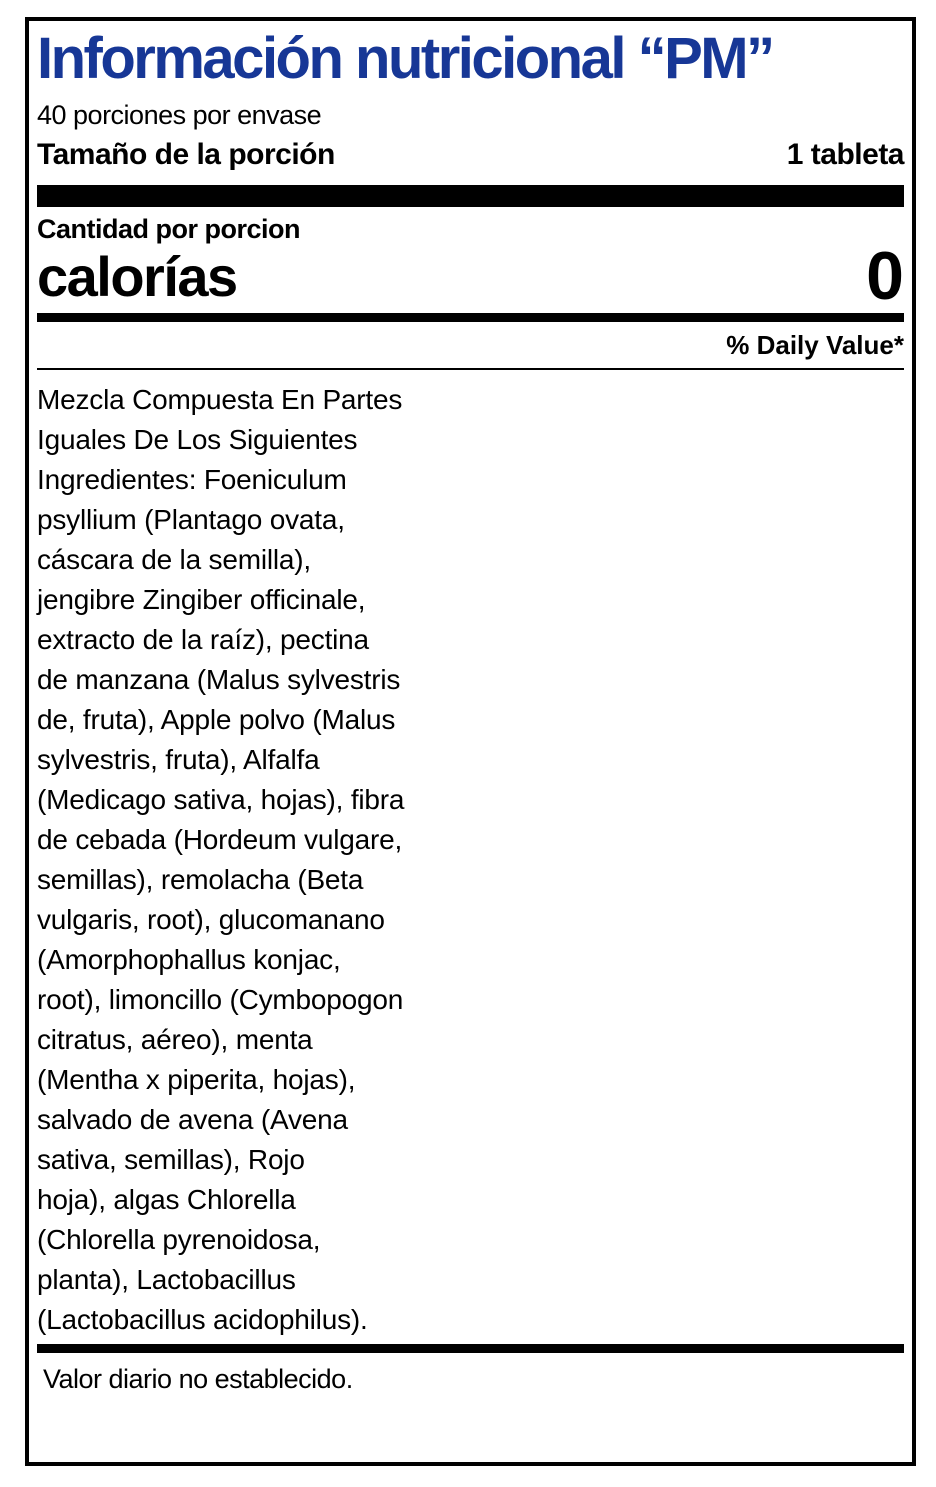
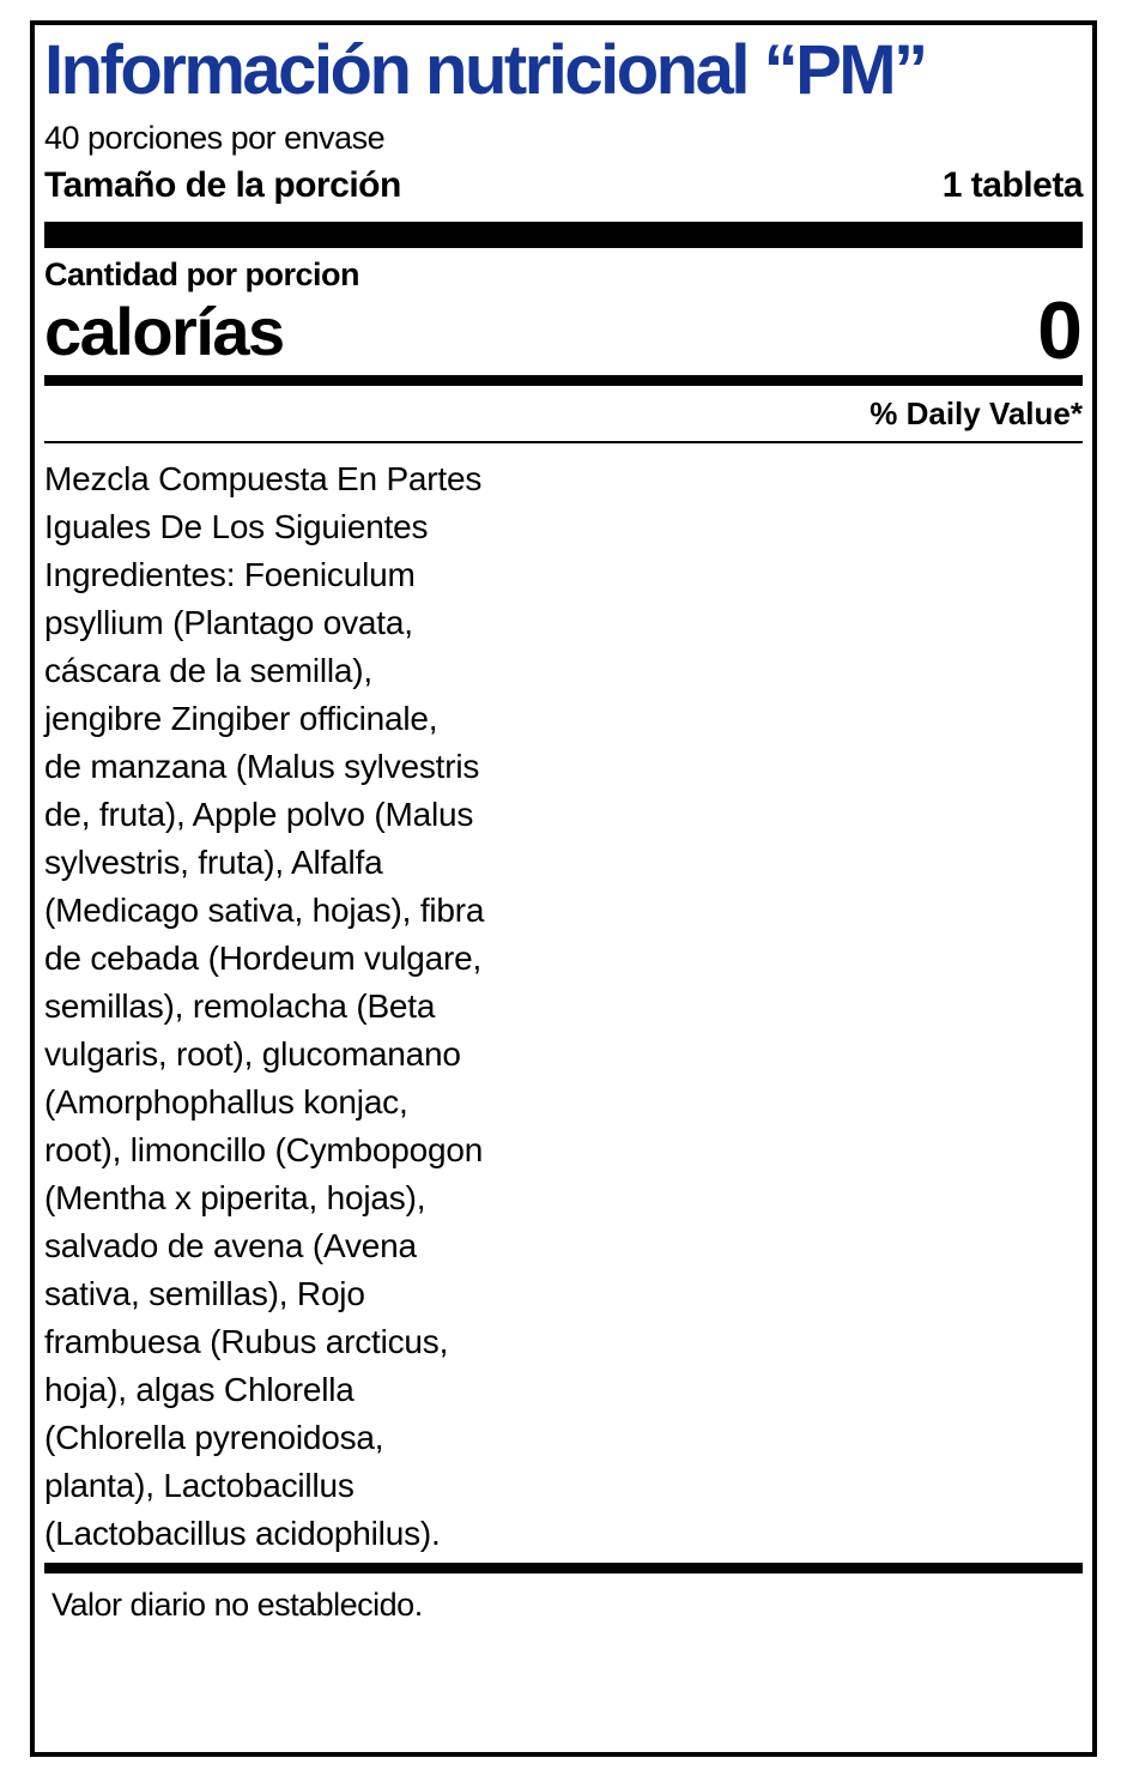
  Información nutricional “PM”
  40 porciones por envase
  Tamaño de la porción
  1 tableta
  Cantidad por porcion
  calorías
  0
  % Daily Value*
  Mezcla Compuesta En Partes
  Iguales De Los Siguientes
  Ingredientes: Foeniculum
  psyllium (Plantago ovata,
  cáscara de la semilla),
  jengibre Zingiber officinale,
- extracto de la raíz), pectina
  de manzana (Malus sylvestris
  de, fruta), Apple polvo (Malus
  sylvestris, fruta), Alfalfa
  (Medicago sativa, hojas), fibra
  de cebada (Hordeum vulgare,
  semillas), remolacha (Beta
  vulgaris, root), glucomanano
  (Amorphophallus konjac,
  root), limoncillo (Cymbopogon
- citratus, aéreo), menta
  (Mentha x piperita, hojas),
  salvado de avena (Avena
  sativa, semillas), Rojo
+ frambuesa (Rubus arcticus,
  hoja), algas Chlorella
  (Chlorella pyrenoidosa,
  planta), Lactobacillus
  (Lactobacillus acidophilus).
  Valor diario no establecido.
